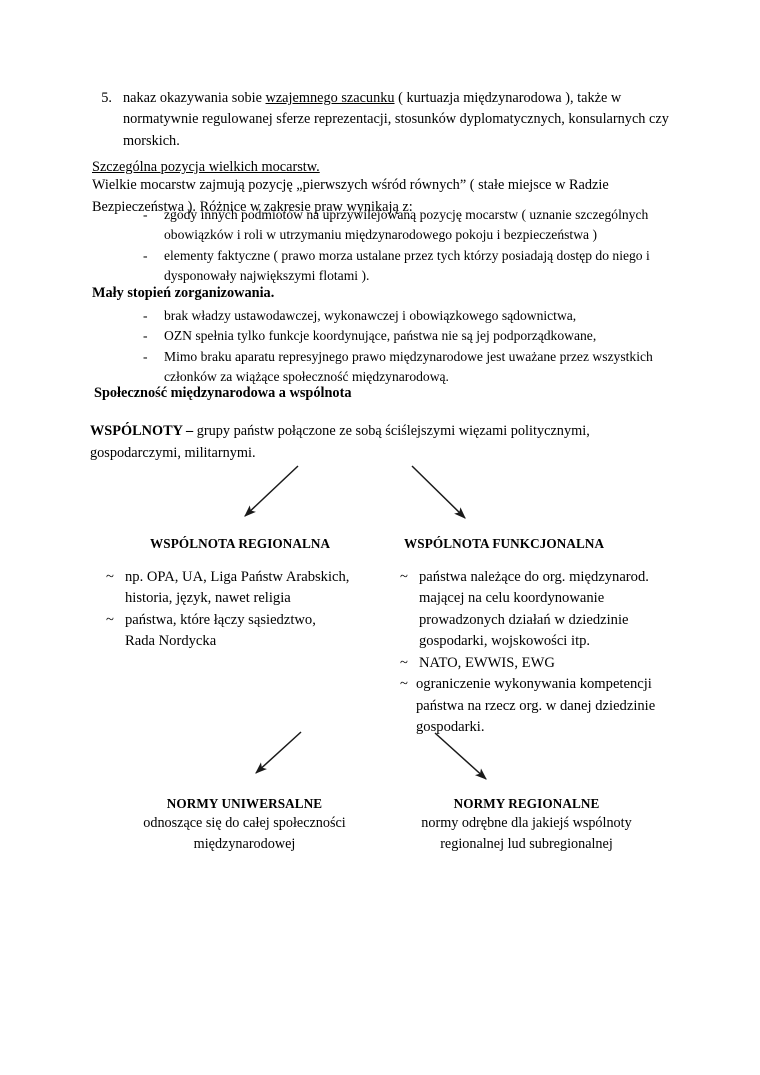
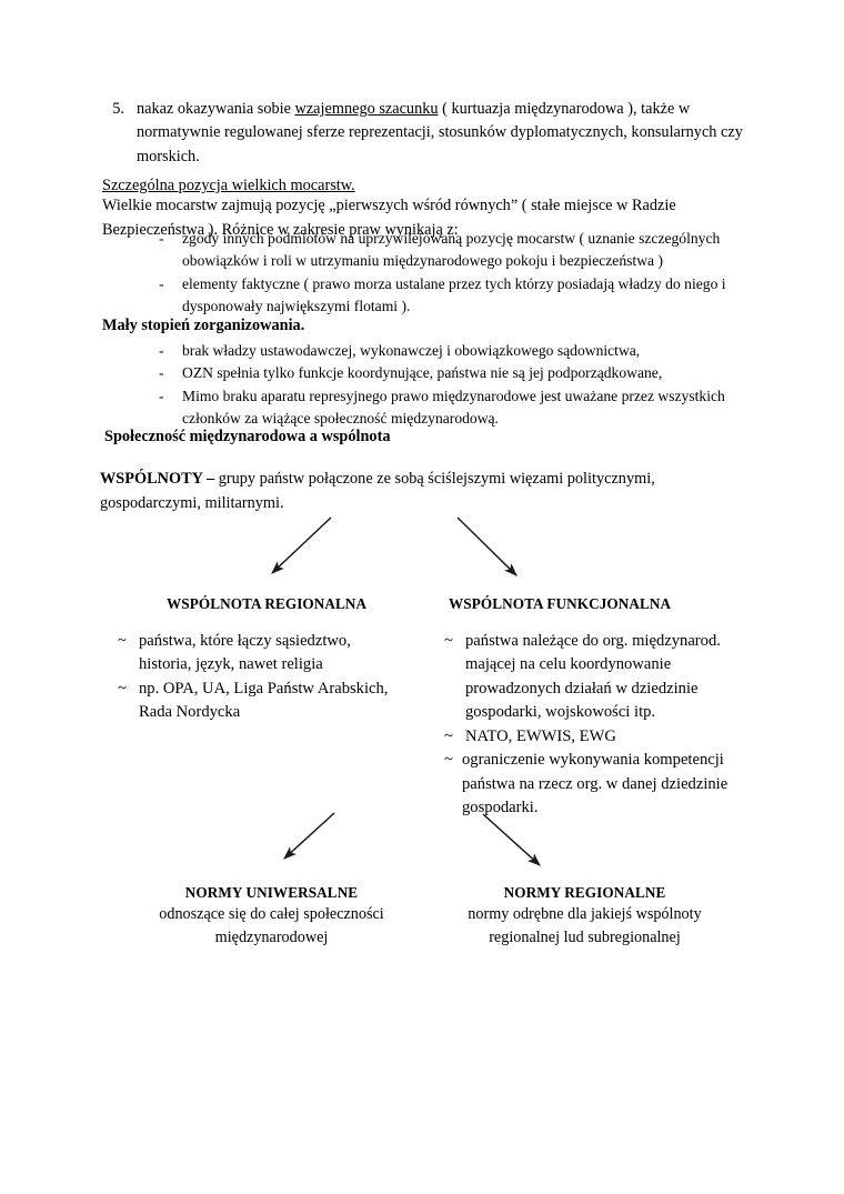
  5.
  nakaz okazywania sobie wzajemnego szacunku ( kurtuazja międzynarodowa ), także w normatywnie regulowanej sferze reprezentacji, stosunków dyplomatycznych, konsularnych czy morskich.
  Szczególna pozycja wielkich mocarstw.
  Wielkie mocarstw zajmują pozycję „pierwszych wśród równych” ( stałe miejsce w Radzie Bezpieczeństwa ). Różnice w zakresie praw wynikają z:
  zgody innych podmiotów na uprzywilejowaną pozycję mocarstw ( uznanie szczególnych obowiązków i roli w utrzymaniu międzynarodowego pokoju i bezpieczeństwa )
- elementy faktyczne ( prawo morza ustalane przez tych którzy posiadają dostęp do niego i dysponowały największymi flotami ).
+ elementy faktyczne ( prawo morza ustalane przez tych którzy posiadają władzy do niego i dysponowały największymi flotami ).
  Mały stopień zorganizowania.
  brak władzy ustawodawczej, wykonawczej i obowiązkowego sądownictwa,
  OZN spełnia tylko funkcje koordynujące, państwa nie są jej podporządkowane,
  Mimo braku aparatu represyjnego prawo międzynarodowe jest uważane przez wszystkich członków za wiążące społeczność międzynarodową.
  Społeczność międzynarodowa a wspólnota
  WSPÓLNOTY – grupy państw połączone ze sobą ściślejszymi więzami politycznymi, gospodarczymi, militarnymi.
  WSPÓLNOTA REGIONALNA
  WSPÓLNOTA FUNKCJONALNA
- np. OPA, UA, Liga Państw Arabskich,
+ państwa, które łączy sąsiedztwo,
  historia, język, nawet religia
- państwa, które łączy sąsiedztwo,
+ np. OPA, UA, Liga Państw Arabskich,
  Rada Nordycka
  państwa należące do org. międzynarod.
  mającej na celu koordynowanie
  prowadzonych działań w dziedzinie
  gospodarki, wojskowości itp.
  NATO, EWWIS, EWG
  ograniczenie wykonywania kompetencji
  państwa na rzecz org. w danej dziedzinie
  gospodarki.
  NORMY UNIWERSALNE
  odnoszące się do całej społeczności
  międzynarodowej
  NORMY REGIONALNE
  normy odrębne dla jakiejś wspólnoty
  regionalnej lud subregionalnej
